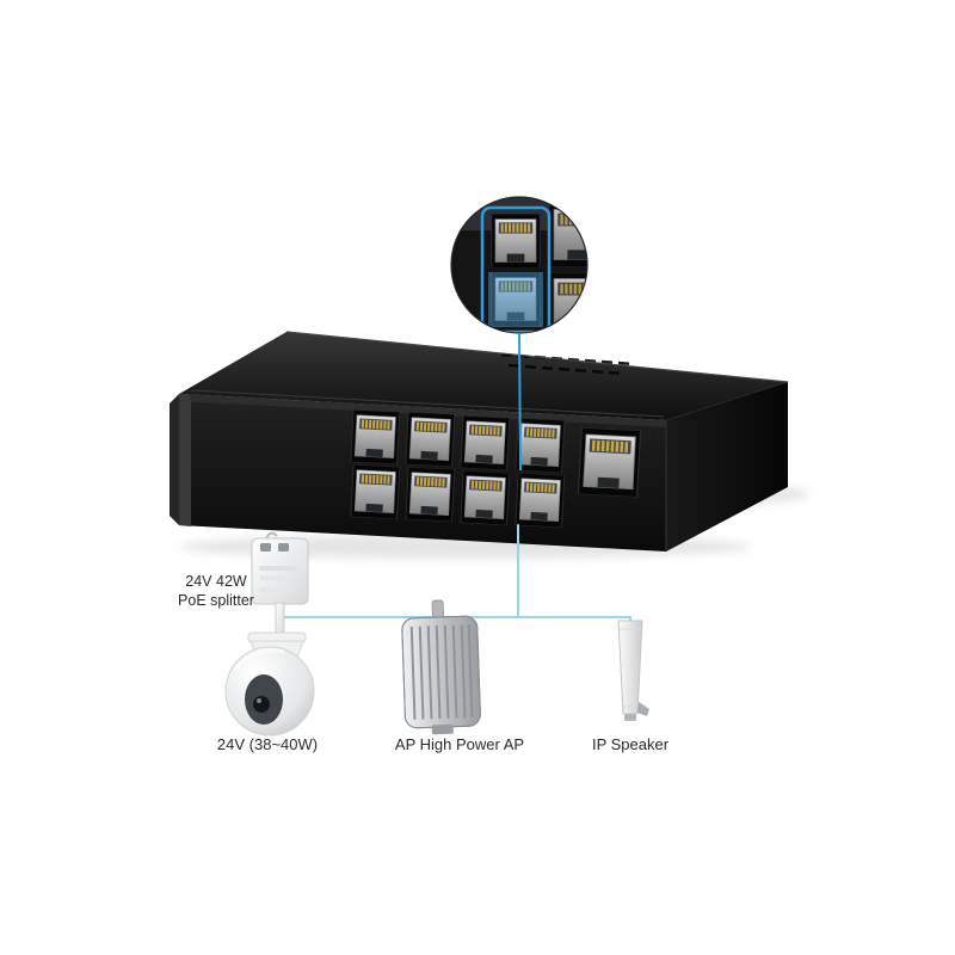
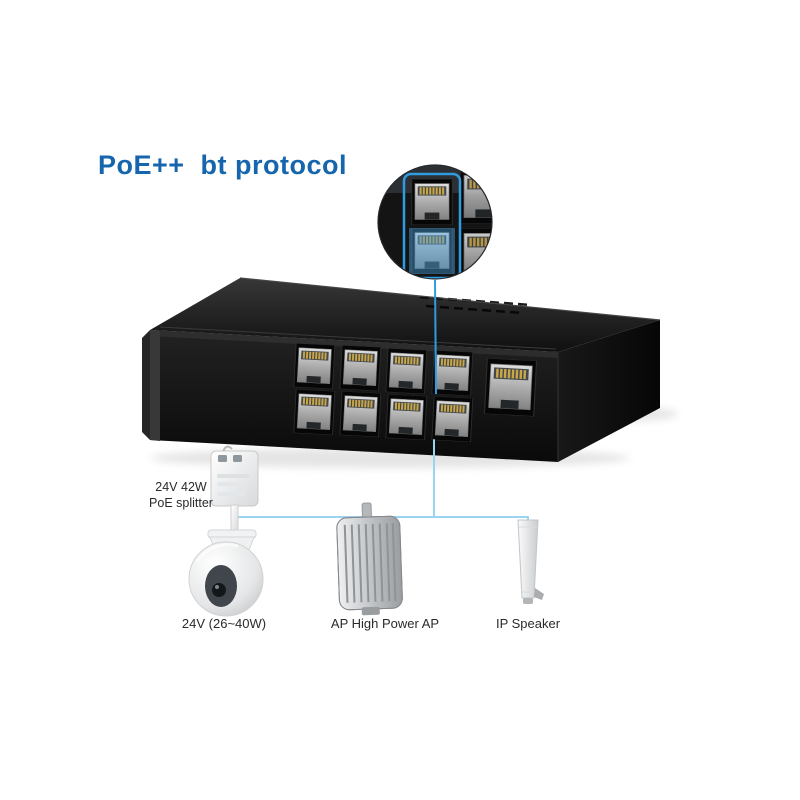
+ PoE++ bt protocol
  24V 42W
  PoE splitter
- 24V (38~40W)
+ 24V (26~40W)
  AP High Power AP
  IP Speaker
